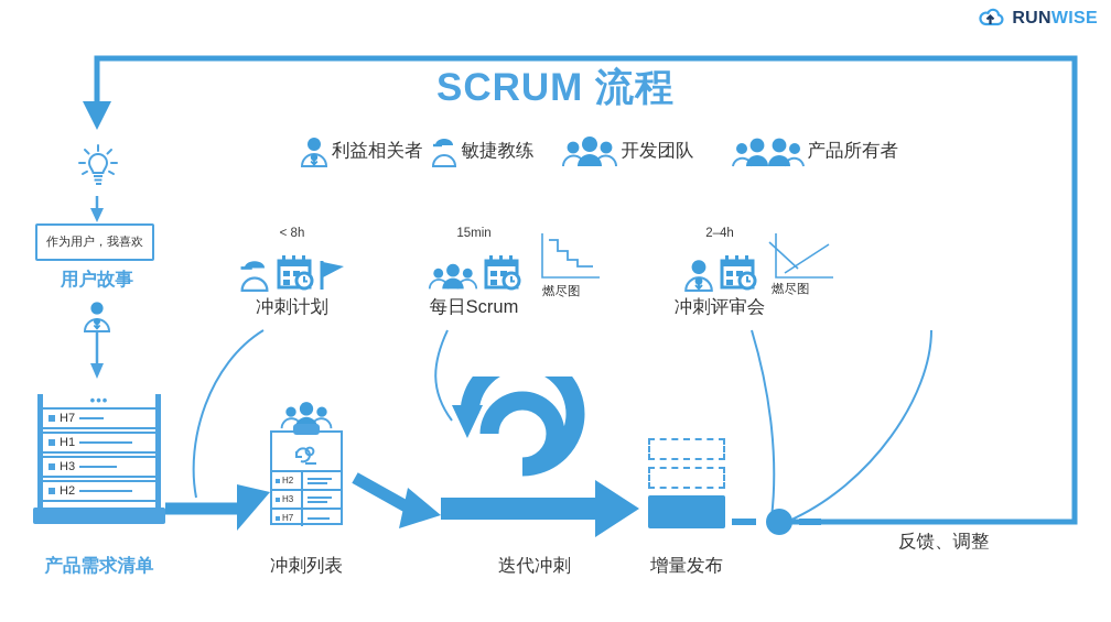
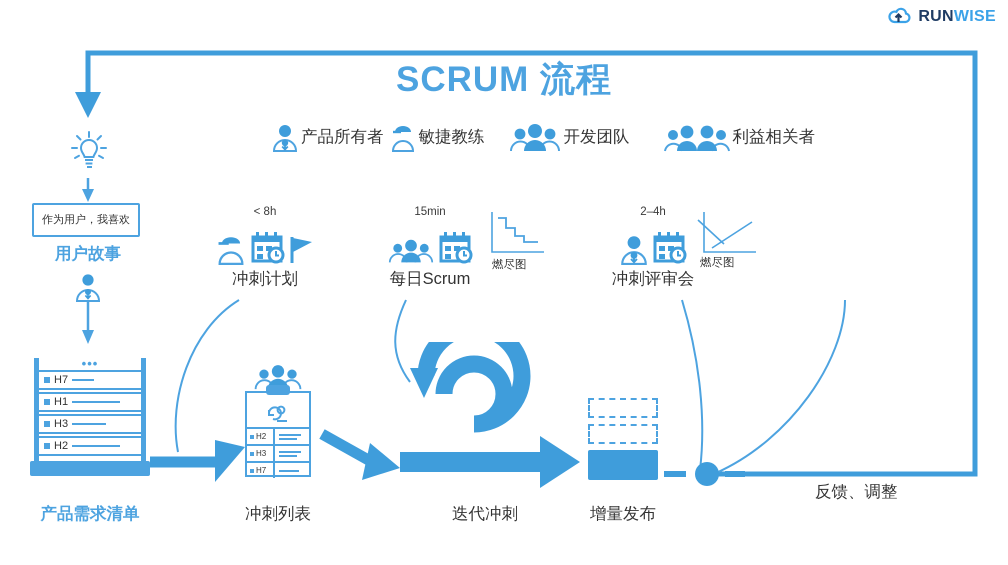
  RUNWISE
  SCRUM 流程
- 利益相关者
+ 产品所有者
  敏捷教练
  开发团队
- 产品所有者
+ 利益相关者
  作为用户，我喜欢
  用户故事
  •••
  H7
  H1
  H3
  H2
  产品需求清单
  < 8h
  冲刺计划
  15min
  每日Scrum
  燃尽图
  2–4h
  冲刺评审会
  燃尽图
  H2
  H3
  H7
  冲刺列表
  迭代冲刺
  增量发布
  反馈、调整
